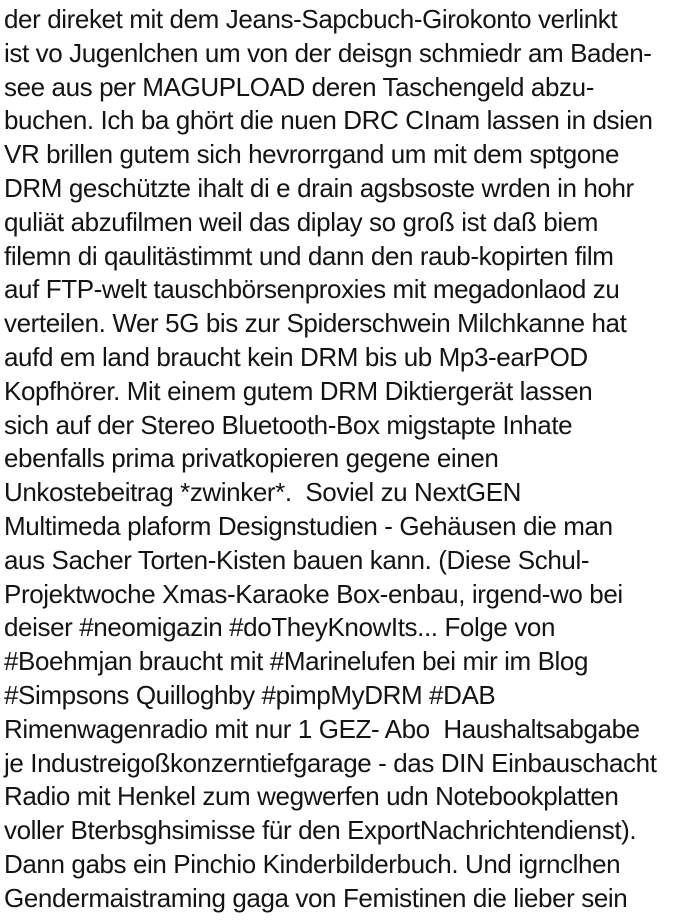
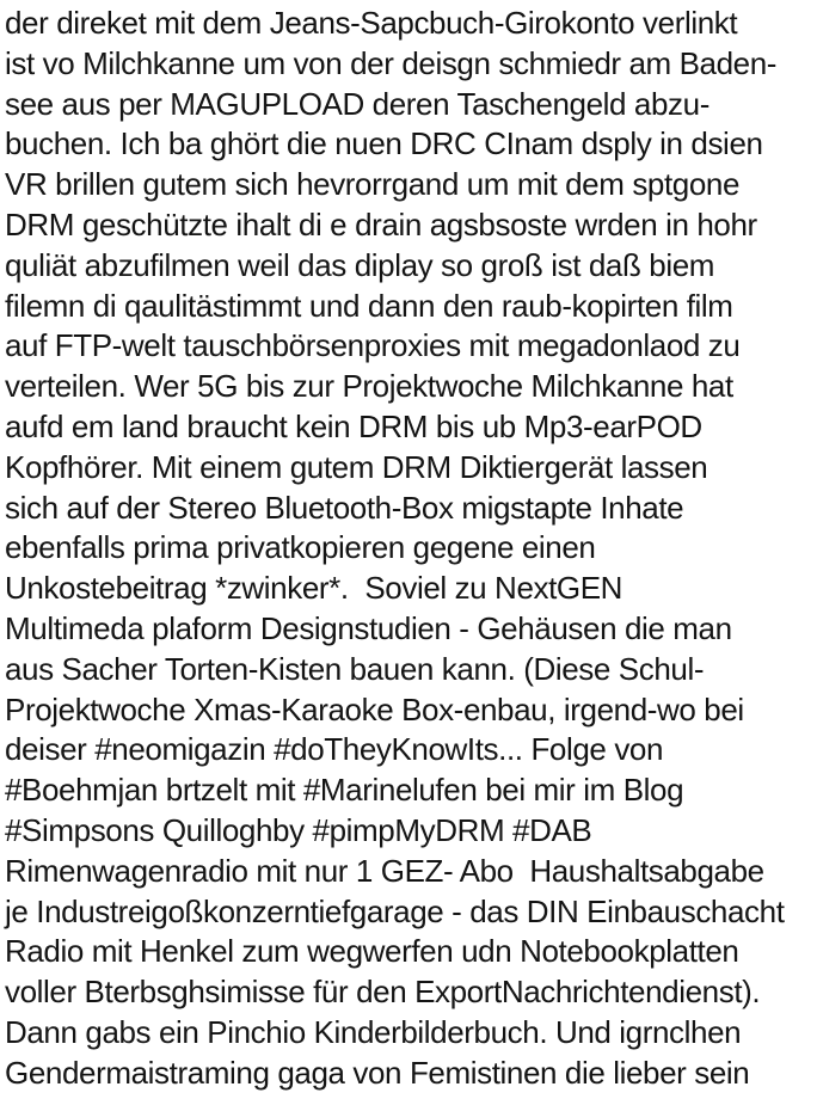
  der direket mit dem Jeans-Sapcbuch-Girokonto verlinkt
- ist vo Jugenlchen um von der deisgn schmiedr am Baden-
+ ist vo Milchkanne um von der deisgn schmiedr am Baden-
  see aus per MAGUPLOAD deren Taschengeld abzu-
- buchen. Ich ba ghört die nuen DRC CInam lassen in dsien
+ buchen. Ich ba ghört die nuen DRC CInam dsply in dsien
  VR brillen gutem sich hevrorrgand um mit dem sptgone
  DRM geschützte ihalt di e drain agsbsoste wrden in hohr
  quliät abzufilmen weil das diplay so groß ist daß biem
  filemn di qaulitästimmt und dann den raub-kopirten film
  auf FTP-welt tauschbörsenproxies mit megadonlaod zu
- verteilen. Wer 5G bis zur Spiderschwein Milchkanne hat
+ verteilen. Wer 5G bis zur Projektwoche Milchkanne hat
  aufd em land braucht kein DRM bis ub Mp3-earPOD
  Kopfhörer. Mit einem gutem DRM Diktiergerät lassen
  sich auf der Stereo Bluetooth-Box migstapte Inhate
  ebenfalls prima privatkopieren gegene einen
  Unkostebeitrag *zwinker*. Soviel zu NextGEN
  Multimeda plaform Designstudien - Gehäusen die man
  aus Sacher Torten-Kisten bauen kann. (Diese Schul-
  Projektwoche Xmas-Karaoke Box-enbau, irgend-wo bei
  deiser #neomigazin #doTheyKnowIts... Folge von
- #Boehmjan braucht mit #Marinelufen bei mir im Blog
+ #Boehmjan brtzelt mit #Marinelufen bei mir im Blog
  #Simpsons Quilloghby #pimpMyDRM #DAB
  Rimenwagenradio mit nur 1 GEZ- Abo Haushaltsabgabe
  je Industreigoßkonzerntiefgarage - das DIN Einbauschacht
  Radio mit Henkel zum wegwerfen udn Notebookplatten
  voller Bterbsghsimisse für den ExportNachrichtendienst).
  Dann gabs ein Pinchio Kinderbilderbuch. Und igrnclhen
  Gendermaistraming gaga von Femistinen die lieber sein
